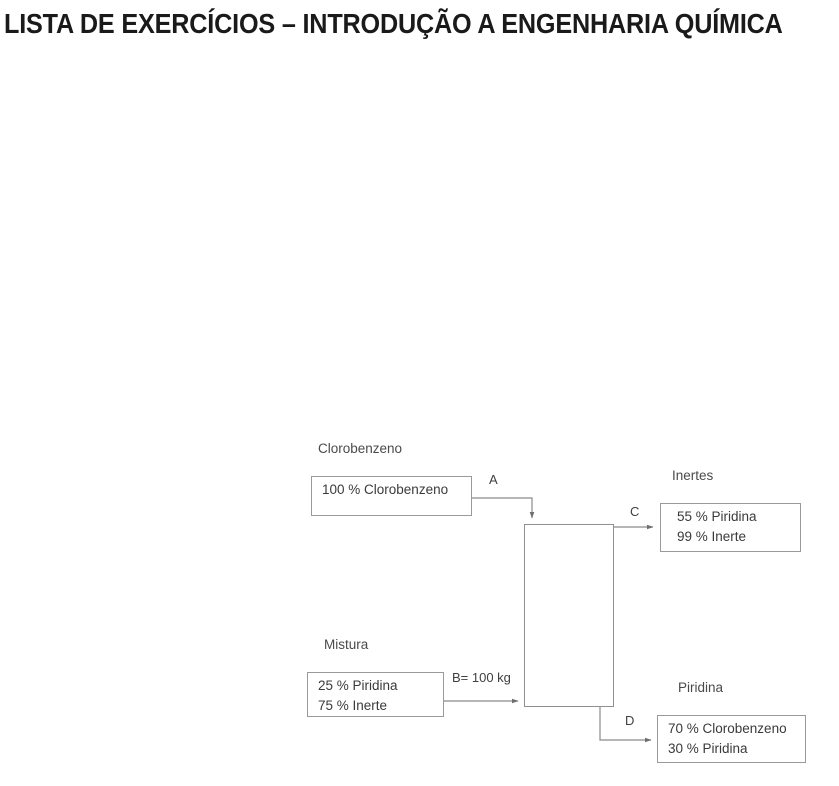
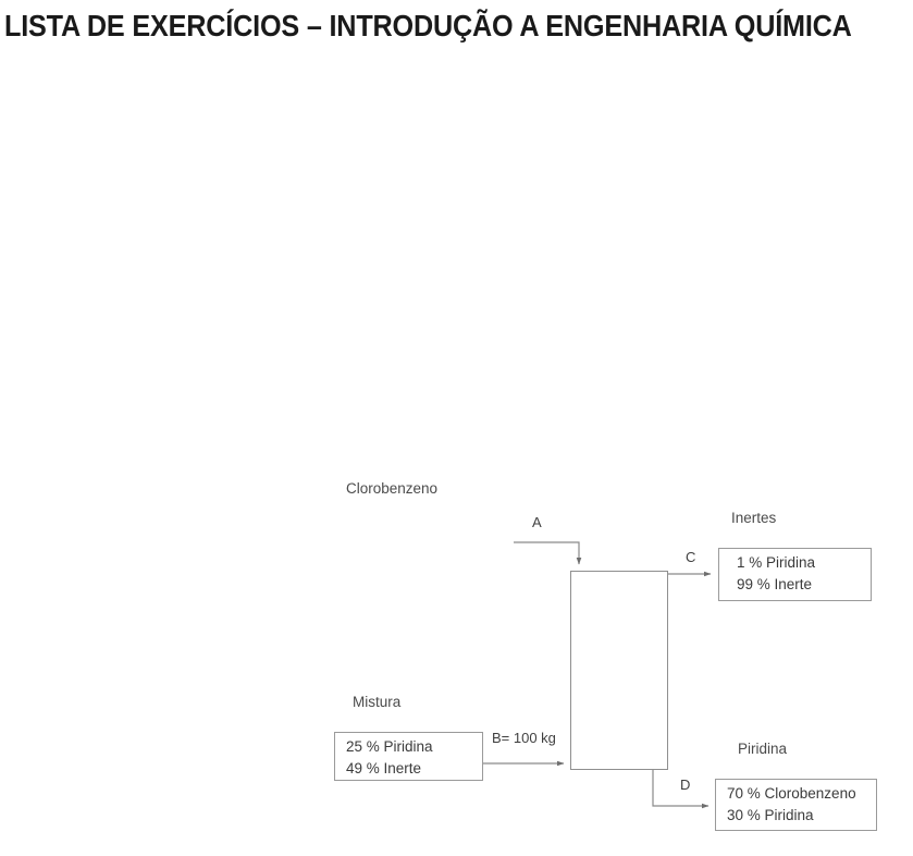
  LISTA DE EXERCÍCIOS – INTRODUÇÃO A ENGENHARIA QUÍMI
  Clorobenzeno
- 100 % Clorobenzeno
  Mistura
  25 % Piridina
- 75 % Inerte
+ 49 % Inerte
  Inertes
- 55 % Piridina
+ 1 % Piridina
  99 % Inerte
  Piridina
  70 % Clorobenzeno
  30 % Piridina
  A
  B= 100 kg
  C
  D
